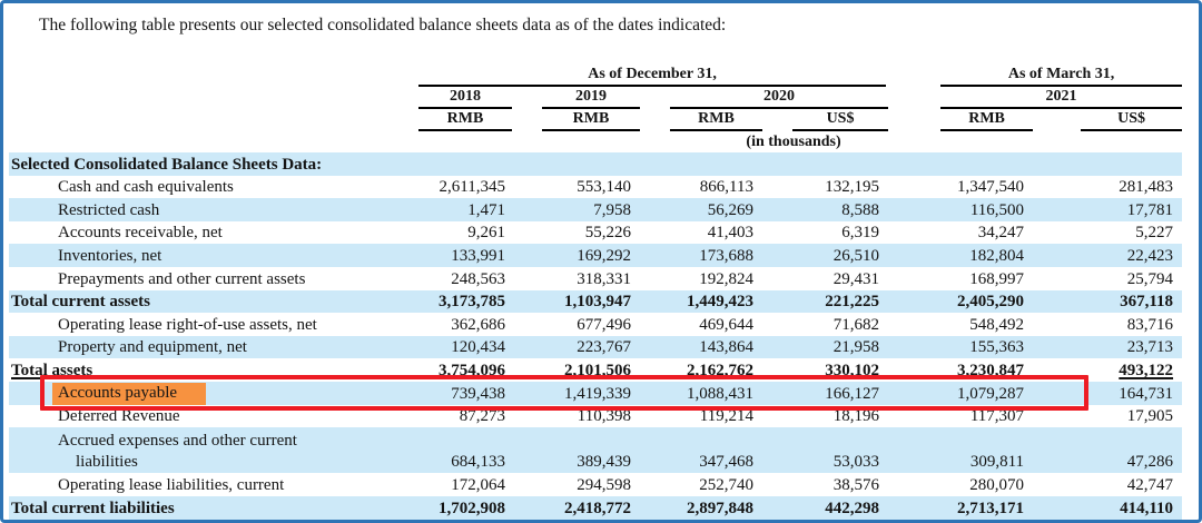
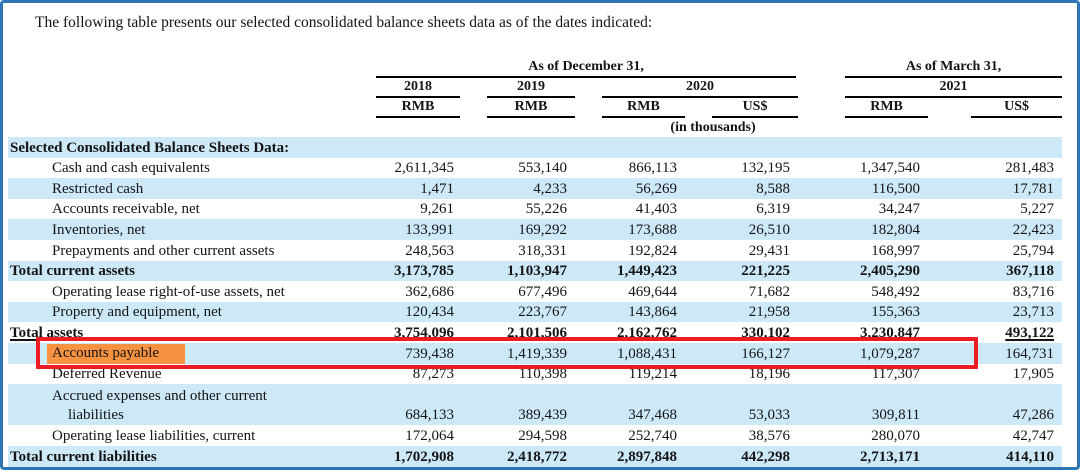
  The following table presents our selected consolidated balance sheets data as of the dates indicated:
  	As of December 31,	As of March 31,
  	2018	2019	2020	2021
  	RMB	RMB	RMB	US$	RMB	US$
  	(in thousands)
  Selected Consolidated Balance Sheets Data:
  Cash and cash equivalents	2,611,345	553,140	866,113	132,195	1,347,540	281,483
- Restricted cash	1,471	7,958	56,269	8,588	116,500	17,781
+ Restricted cash	1,471	4,233	56,269	8,588	116,500	17,781
  Accounts receivable, net	9,261	55,226	41,403	6,319	34,247	5,227
  Inventories, net	133,991	169,292	173,688	26,510	182,804	22,423
  Prepayments and other current assets	248,563	318,331	192,824	29,431	168,997	25,794
  Total current assets	3,173,785	1,103,947	1,449,423	221,225	2,405,290	367,118
  Operating lease right-of-use assets, net	362,686	677,496	469,644	71,682	548,492	83,716
  Property and equipment, net	120,434	223,767	143,864	21,958	155,363	23,713
  Total assets	3,754,096	2,101,506	2,162,762	330,102	3,230,847	493,122
  Accounts payable	739,438	1,419,339	1,088,431	166,127	1,079,287	164,731
  Deferred Revenue	87,273	110,398	119,214	18,196	117,307	17,905
  Accrued expenses and other currentliabilities	684,133	389,439	347,468	53,033	309,811	47,286
  Operating lease liabilities, current	172,064	294,598	252,740	38,576	280,070	42,747
  Total current liabilities	1,702,908	2,418,772	2,897,848	442,298	2,713,171	414,110
